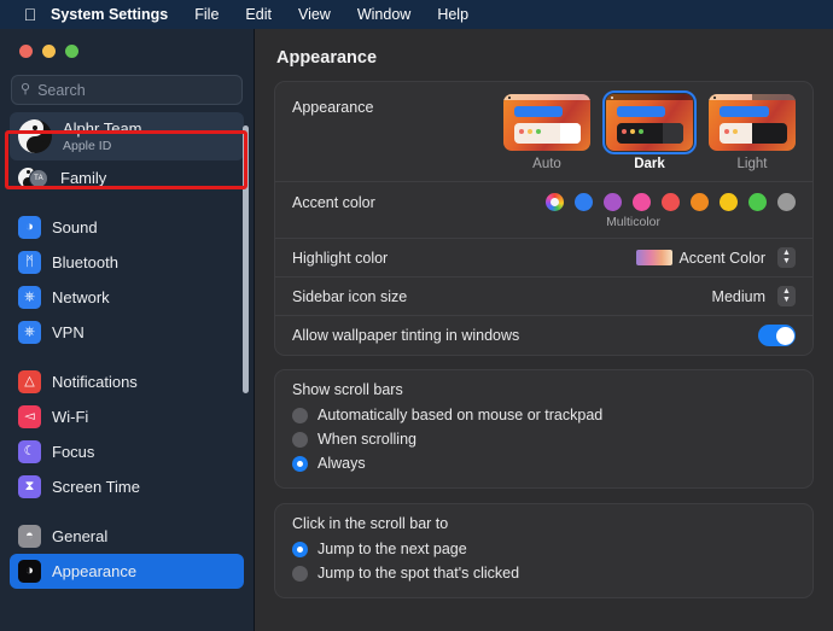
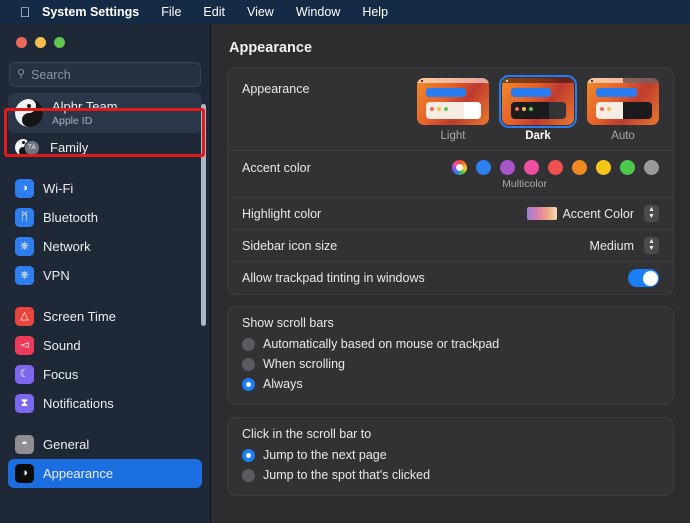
  
  System Settings
  File
  Edit
  View
  Window
  Help
  ⚲
  Search
  Alphr Team
  Apple ID
  Family
  ◑
- Sound
+ Wi-Fi
  ᛗ
  Bluetooth
  ⎈
  Network
  ⎈
  VPN
  △
- Notifications
+ Screen Time
  ◅
- Wi-Fi
+ Sound
  ☾
  Focus
  ⧗
- Screen Time
+ Notifications
  ◓
  General
  ◑
  Appearance
  Appearance
  Appearance
- Auto
+ Light
  Dark
- Light
+ Auto
  Accent color
  Multicolor
  Highlight color
  Accent Color
  Sidebar icon size
  Medium
- Allow wallpaper tinting in windows
+ Allow trackpad tinting in windows
  Show scroll bars
  Automatically based on mouse or trackpad
  When scrolling
  Always
  Click in the scroll bar to
  Jump to the next page
  Jump to the spot that's clicked
